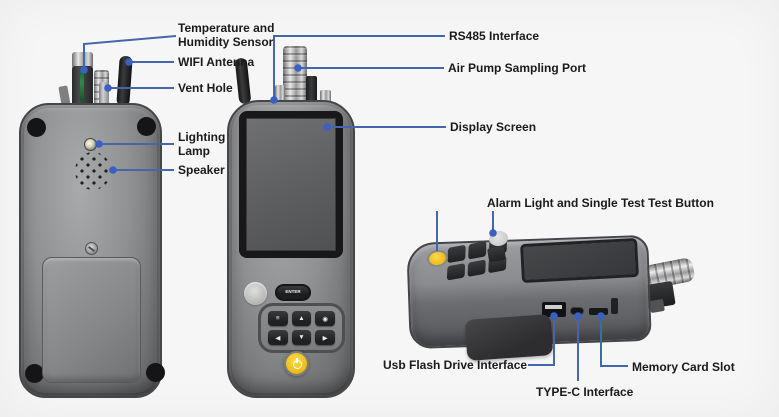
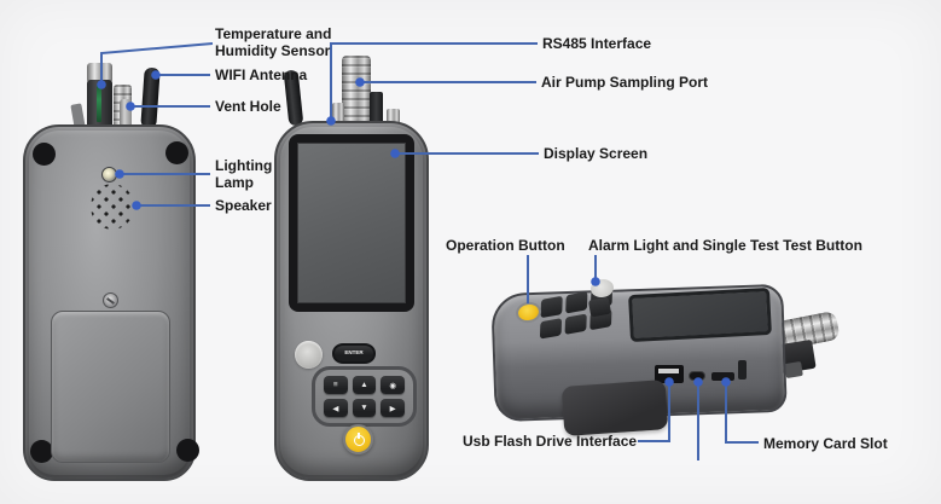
  Temperature and Humidity Sensor
  WIFI Antenna
  Vent Hole
  Lighting Lamp
  Speaker
  RS485 Interface
  Air Pump Sampling Port
  Display Screen
+ Operation Button
  Alarm Light and Single Test Test Button
  Usb Flash Drive Interface
- TYPE-C Interface
  Memory Card Slot
